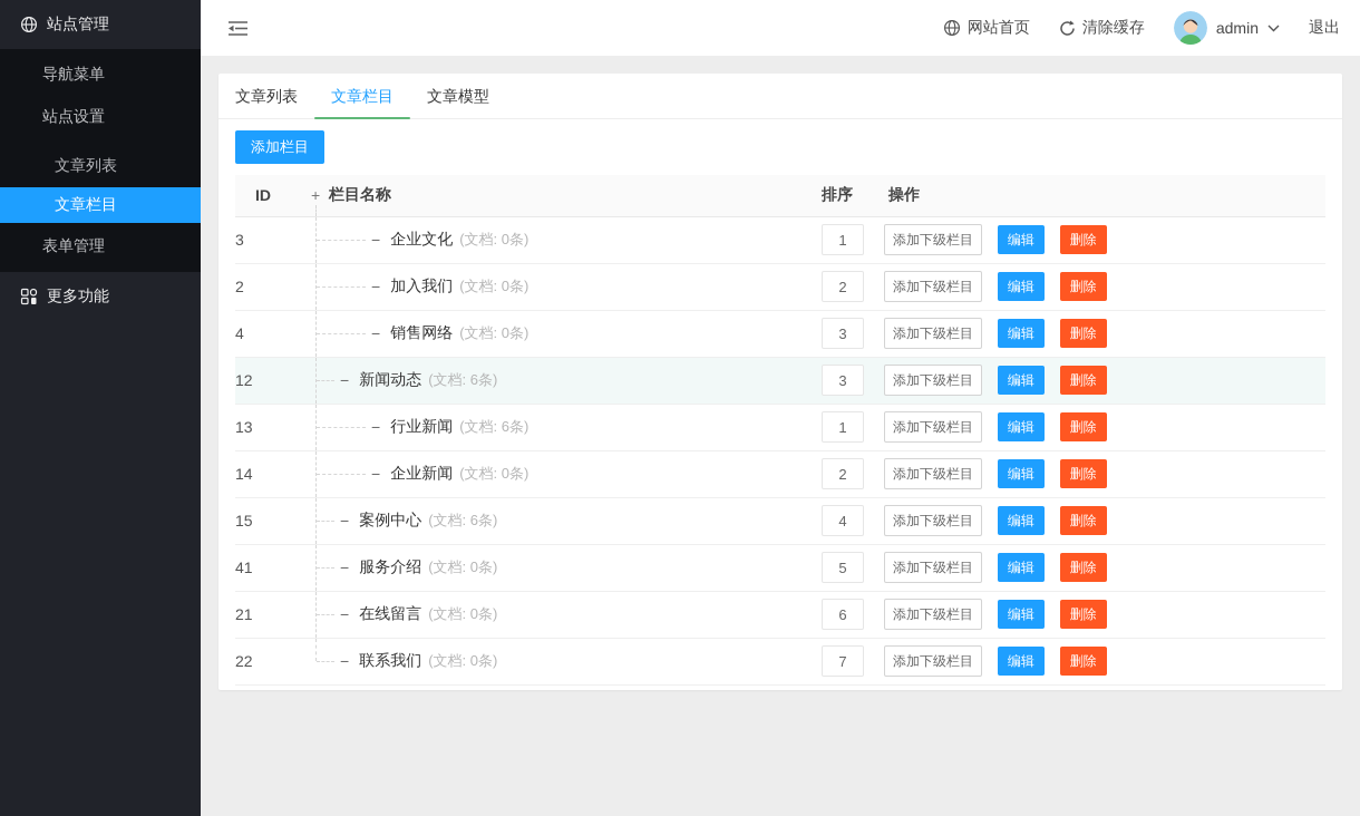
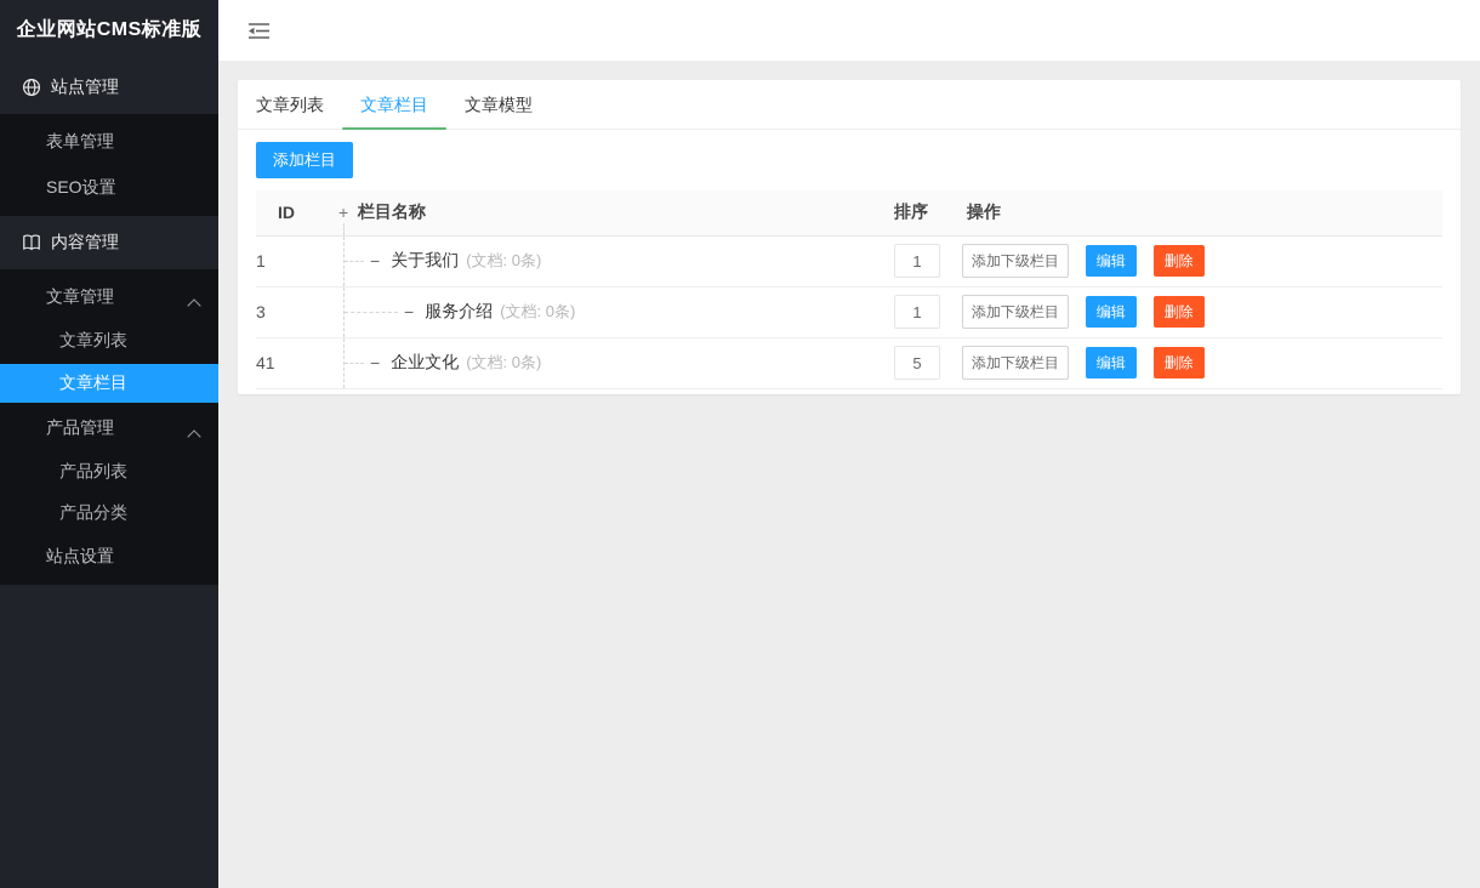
+ 企业网站CMS标准版
  站点管理
- 导航菜单
- 站点设置
+ 表单管理
+ SEO设置
+ 内容管理
+ 文章管理
  文章列表
  文章栏目
+ 产品管理
+ 产品列表
+ 产品分类
- 表单管理
+ 站点设置
- 更多功能
- 网站首页
- 清除缓存
- admin
- 退出
  文章列表
  文章栏目
  文章模型
  添加栏目
  ID	+ 栏目名称	排序	操作
+ 1	− 关于我们 (文档: 0条)	1	添加下级栏目 编辑 删除
- 3	− 企业文化 (文档: 0条)	1	添加下级栏目 编辑 删除
+ 3	− 服务介绍 (文档: 0条)	1	添加下级栏目 编辑 删除
- 2	− 加入我们 (文档: 0条)	2	添加下级栏目 编辑 删除
- 4	− 销售网络 (文档: 0条)	3	添加下级栏目 编辑 删除
- 12	− 新闻动态 (文档: 6条)	3	添加下级栏目 编辑 删除
- 13	− 行业新闻 (文档: 6条)	1	添加下级栏目 编辑 删除
- 14	− 企业新闻 (文档: 0条)	2	添加下级栏目 编辑 删除
- 15	− 案例中心 (文档: 6条)	4	添加下级栏目 编辑 删除
- 41	− 服务介绍 (文档: 0条)	5	添加下级栏目 编辑 删除
+ 41	− 企业文化 (文档: 0条)	5	添加下级栏目 编辑 删除
- 21	− 在线留言 (文档: 0条)	6	添加下级栏目 编辑 删除
- 22	− 联系我们 (文档: 0条)	7	添加下级栏目 编辑 删除
